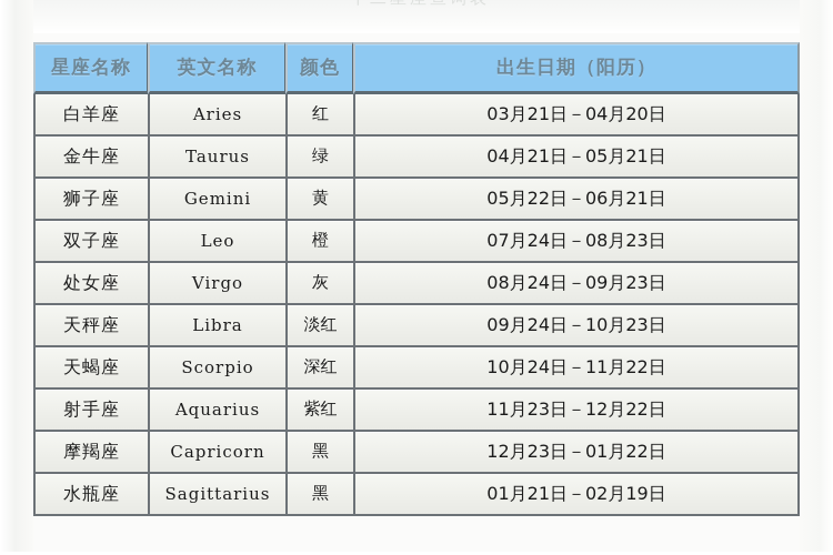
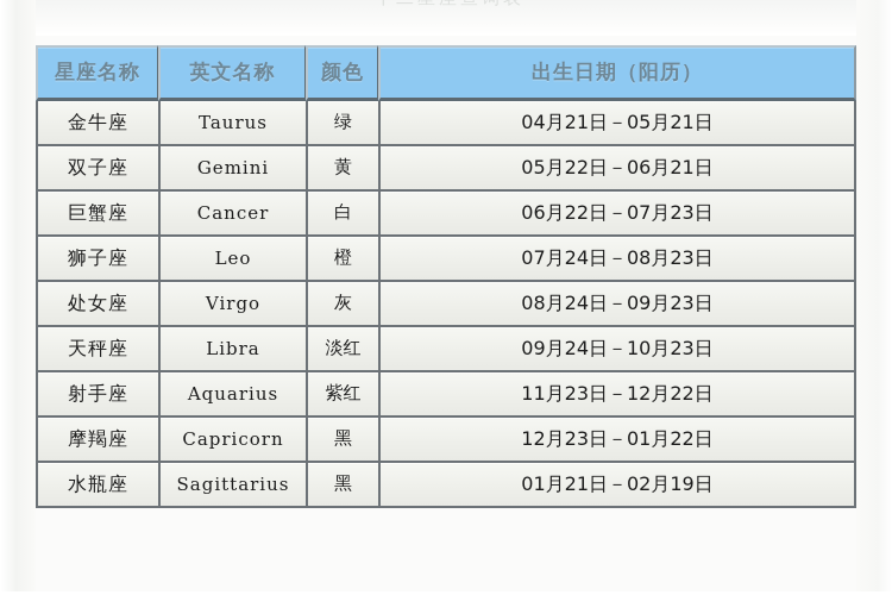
  星座名称	英文名称	颜色	出生日期（阳历）
- 白羊座	Aries	红	03月21日－04月20日
  金牛座	Taurus	绿	04月21日－05月21日
- 狮子座	Gemini	黄	05月22日－06月21日
+ 双子座	Gemini	黄	05月22日－06月21日
+ 巨蟹座	Cancer	白	06月22日－07月23日
- 双子座	Leo	橙	07月24日－08月23日
+ 狮子座	Leo	橙	07月24日－08月23日
  处女座	Virgo	灰	08月24日－09月23日
  天秤座	Libra	淡红	09月24日－10月23日
- 天蝎座	Scorpio	深红	10月24日－11月22日
  射手座	Aquarius	紫红	11月23日－12月22日
  摩羯座	Capricorn	黑	12月23日－01月22日
  水瓶座	Sagittarius	黑	01月21日－02月19日
